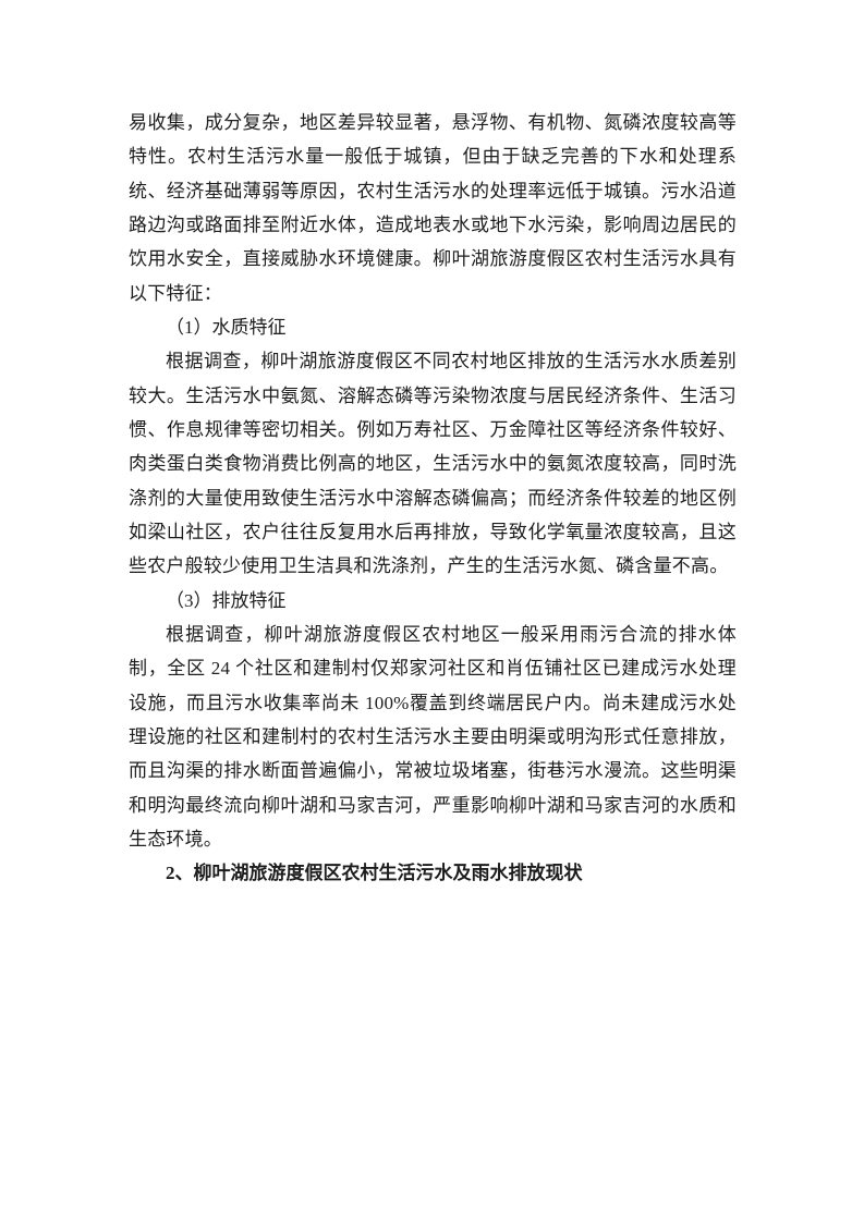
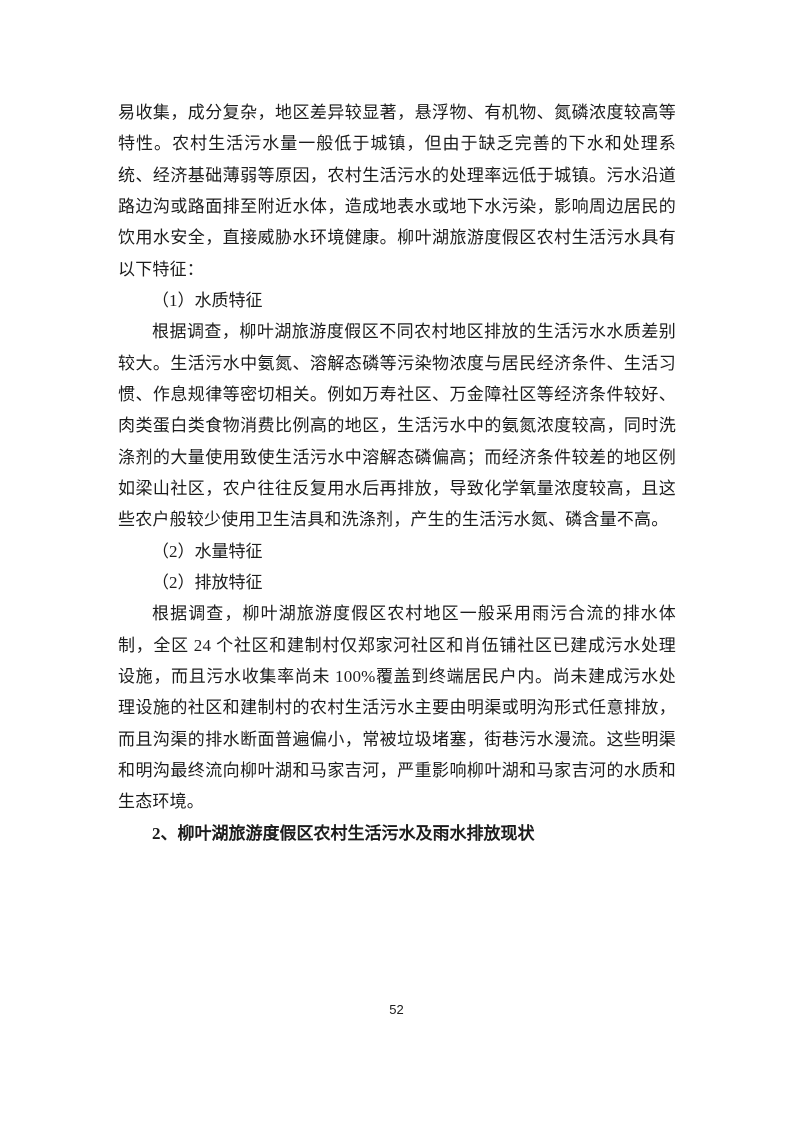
  易收集，成分复杂，地区差异较显著，悬浮物、有机物、氮磷浓度较高等特性。农村生活污水量一般低于城镇，但由于缺乏完善的下水和处理系统、经济基础薄弱等原因，农村生活污水的处理率远低于城镇。污水沿道路边沟或路面排至附近水体，造成地表水或地下水污染，影响周边居民的饮用水安全，直接威胁水环境健康。柳叶湖旅游度假区农村生活污水具有以下特征：
  （1）水质特征
  根据调查，柳叶湖旅游度假区不同农村地区排放的生活污水水质差别较大。生活污水中氨氮、溶解态磷等污染物浓度与居民经济条件、生活习惯、作息规律等密切相关。例如万寿社区、万金障社区等经济条件较好、肉类蛋白类食物消费比例高的地区，生活污水中的氨氮浓度较高，同时洗涤剂的大量使用致使生活污水中溶解态磷偏高；而经济条件较差的地区例如梁山社区，农户往往反复用水后再排放，导致化学氧量浓度较高，且这些农户般较少使用卫生洁具和洗涤剂，产生的生活污水氮、磷含量不高。
+ （2）水量特征
- （3）排放特征
+ （2）排放特征
  根据调查，柳叶湖旅游度假区农村地区一般采用雨污合流的排水体制，全区 24 个社区和建制村仅郑家河社区和肖伍铺社区已建成污水处理设施，而且污水收集率尚未 100%覆盖到终端居民户内。尚未建成污水处理设施的社区和建制村的农村生活污水主要由明渠或明沟形式任意排放，而且沟渠的排水断面普遍偏小，常被垃圾堵塞，街巷污水漫流。这些明渠和明沟最终流向柳叶湖和马家吉河，严重影响柳叶湖和马家吉河的水质和生态环境。
  2、柳叶湖旅游度假区农村生活污水及雨水排放现状
+ 52
